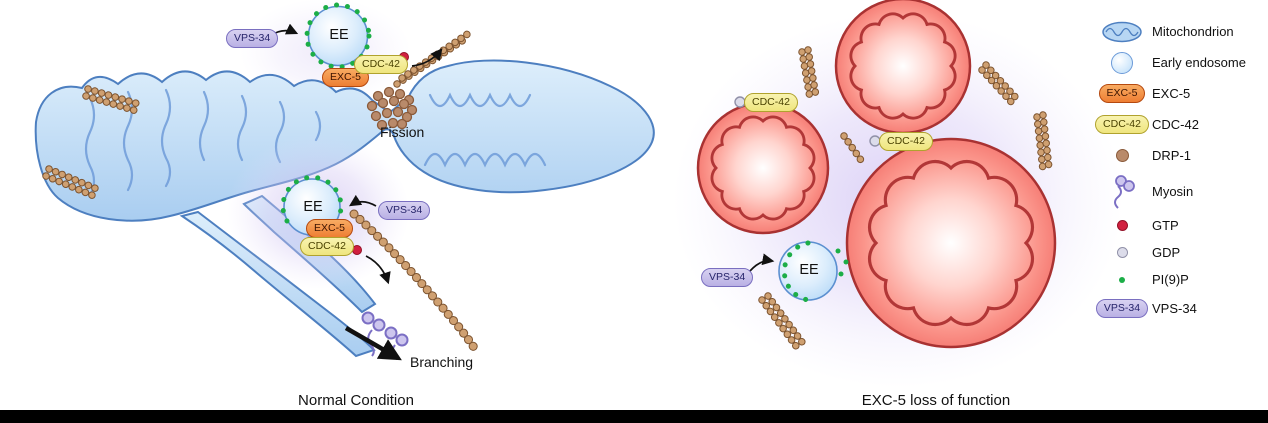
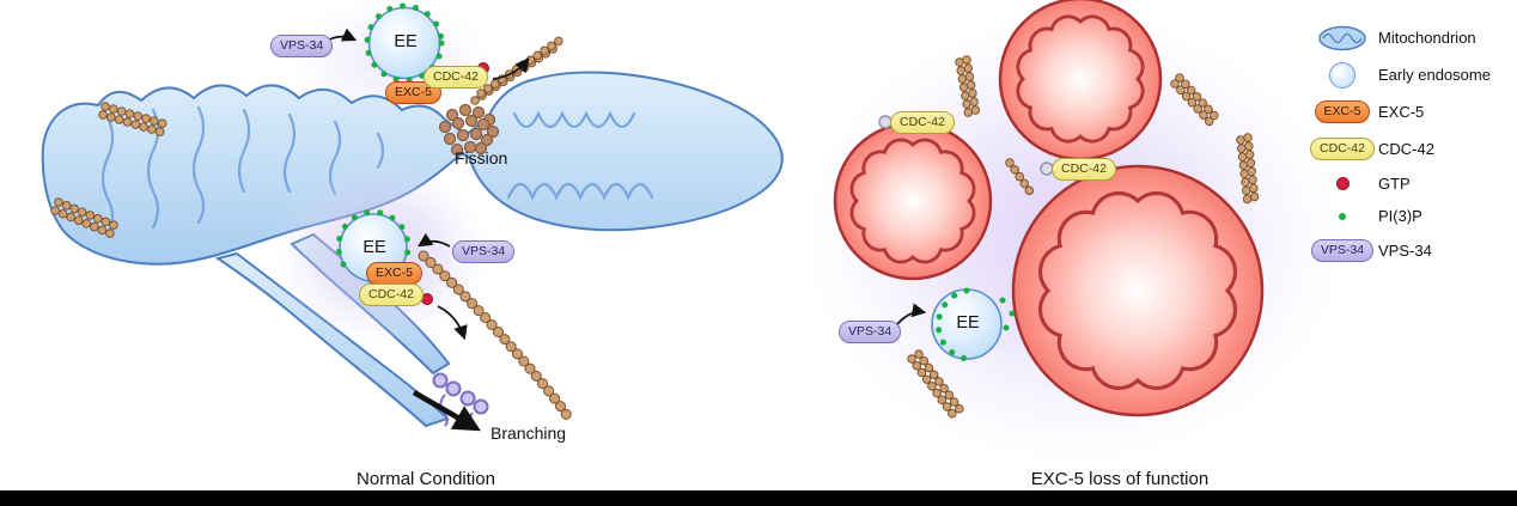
  EE
  EE
  EE
  Fission
  Branching
  VPS-34
  EXC-5
  CDC-42
  VPS-34
  EXC-5
  CDC-42
  CDC-42
  CDC-42
  VPS-34
  Normal Condition
  EXC-5 loss of function
  Mitochondrion
  Early endosome
  EXC-5
  EXC-5
  CDC-42
  CDC-42
- DRP-1
- Myosin
  GTP
- GDP
- PI(9)P
+ PI(3)P
  VPS-34
  VPS-34
